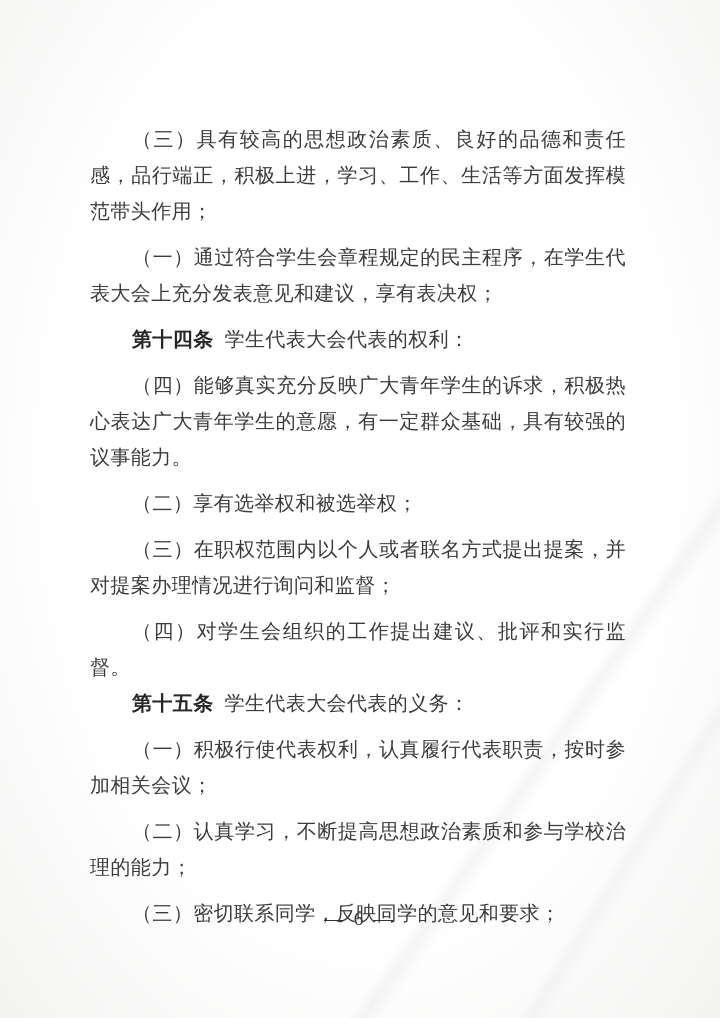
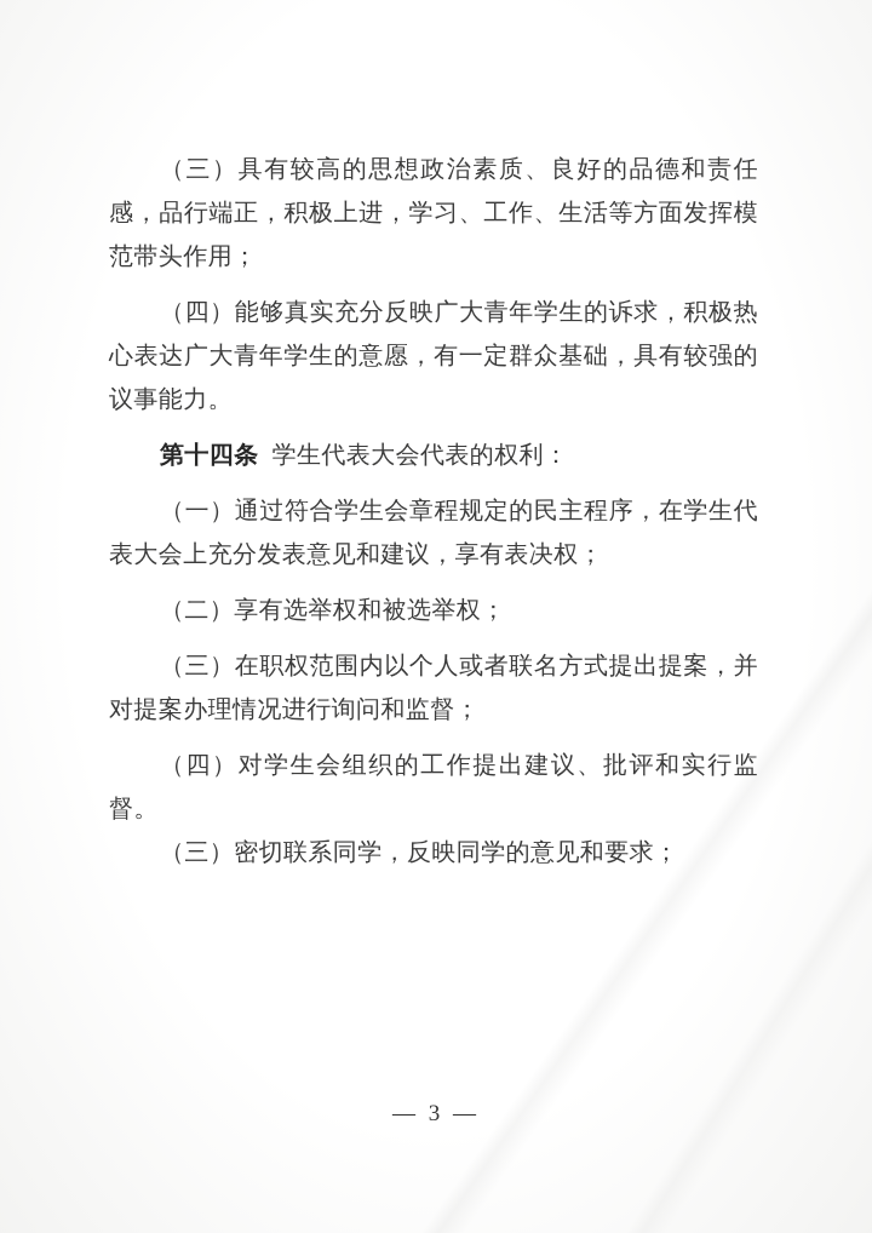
  （三）具有较高的思想政治素质、良好的品德和责任感，品行端正，积极上进，学习、工作、生活等方面发挥模范带头作用；
- （一）通过符合学生会章程规定的民主程序，在学生代表大会上充分发表意见和建议，享有表决权；
+ （四）能够真实充分反映广大青年学生的诉求，积极热心表达广大青年学生的意愿，有一定群众基础，具有较强的议事能力。
  第十四条 学生代表大会代表的权利：
- （四）能够真实充分反映广大青年学生的诉求，积极热心表达广大青年学生的意愿，有一定群众基础，具有较强的议事能力。
+ （一）通过符合学生会章程规定的民主程序，在学生代表大会上充分发表意见和建议，享有表决权；
  （二）享有选举权和被选举权；
  （三）在职权范围内以个人或者联名方式提出提案，并对提案办理情况进行询问和监督；
  （四）对学生会组织的工作提出建议、批评和实行监督。
- 第十五条 学生代表大会代表的义务：
- （一）积极行使代表权利，认真履行代表职责，按时参加相关会议；
- （二）认真学习，不断提高思想政治素质和参与学校治理的能力；
  （三）密切联系同学，反映同学的意见和要求；
- — 6 —
+ — 3 —
